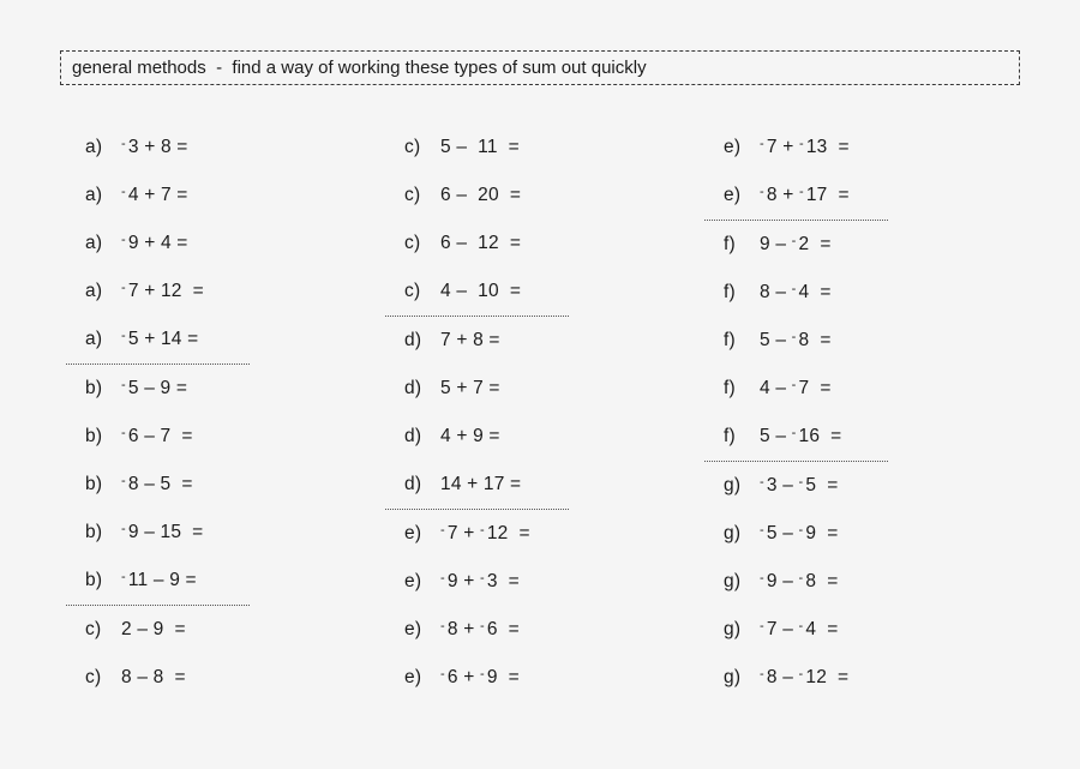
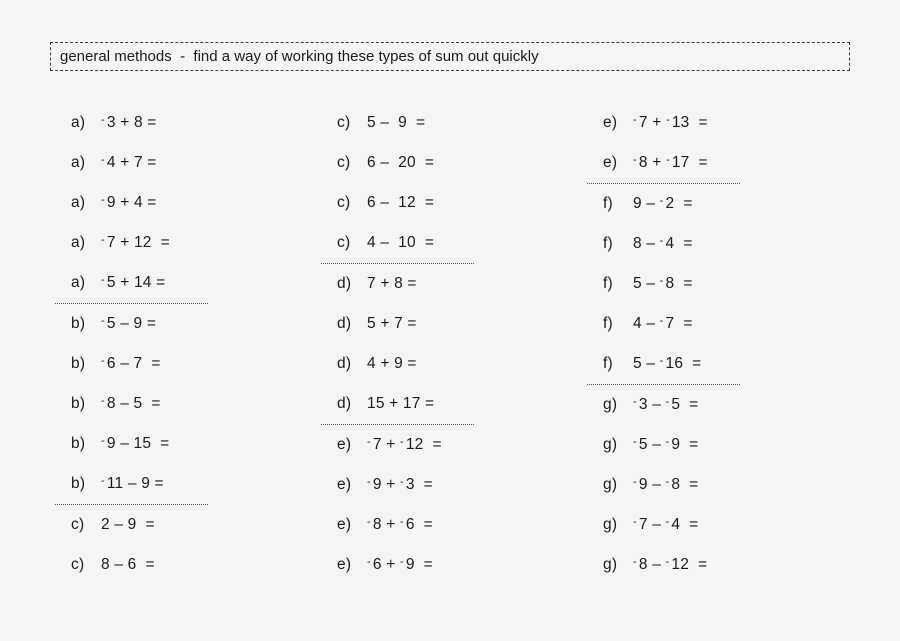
  general methods - find a way of working these types of sum out quickly
  a)
  - 3 + 8 =
  a)
  - 4 + 7 =
  a)
  - 9 + 4 =
  a)
  - 7 + 12 =
  a)
  - 5 + 14 =
  b)
  - 5 – 9 =
  b)
  - 6 – 7 =
  b)
  - 8 – 5 =
  b)
  - 9 – 15 =
  b)
  - 11 – 9 =
  c)
  2 – 9 =
  c)
- 8 – 8 =
+ 8 – 6 =
  c)
- 5 – 11 =
+ 5 – 9 =
  c)
  6 – 20 =
  c)
  6 – 12 =
  c)
  4 – 10 =
  d)
  7 + 8 =
  d)
  5 + 7 =
  d)
  4 + 9 =
  d)
- 14 + 17 =
+ 15 + 17 =
  e)
  - 7 + - 12 =
  e)
  - 9 + - 3 =
  e)
  - 8 + - 6 =
  e)
  - 6 + - 9 =
  e)
  - 7 + - 13 =
  e)
  - 8 + - 17 =
  f)
  9 – - 2 =
  f)
  8 – - 4 =
  f)
  5 – - 8 =
  f)
  4 – - 7 =
  f)
  5 – - 16 =
  g)
  - 3 – - 5 =
  g)
  - 5 – - 9 =
  g)
  - 9 – - 8 =
  g)
  - 7 – - 4 =
  g)
  - 8 – - 12 =
